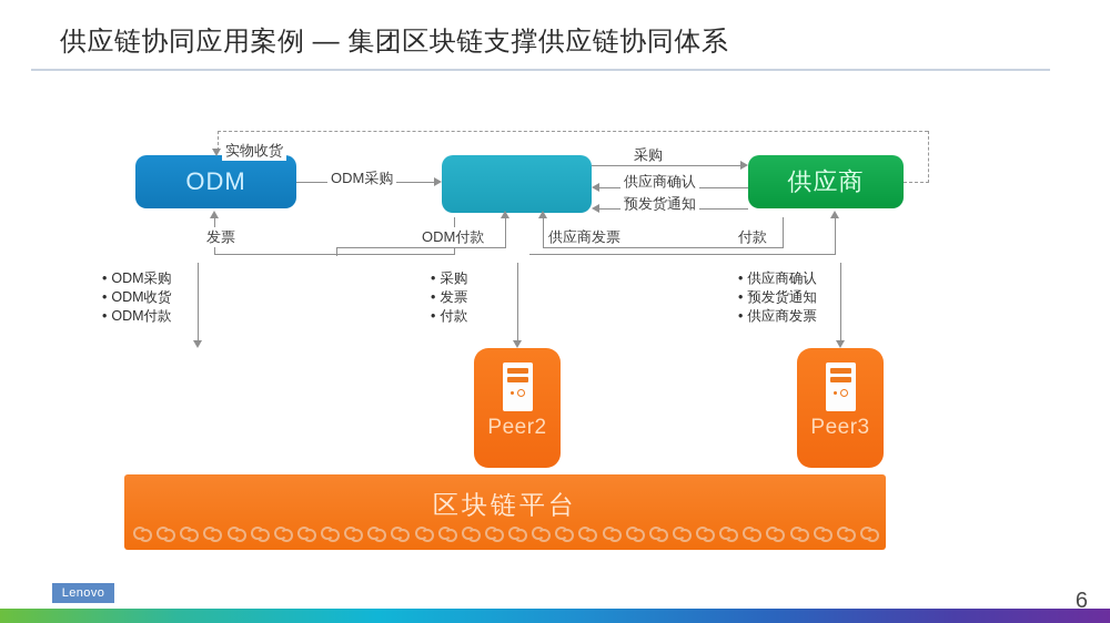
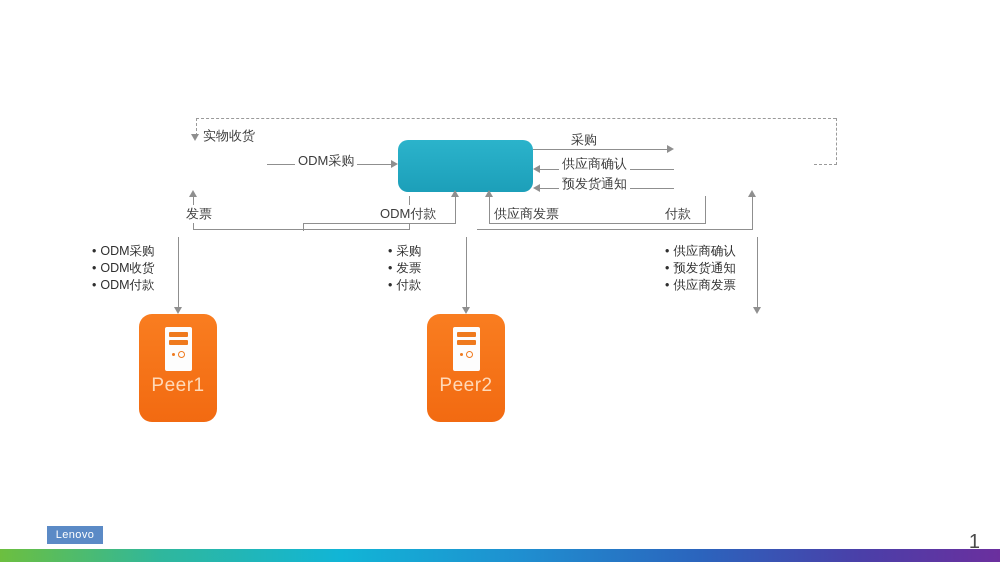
- 供应链协同应用案例 — 集团区块链支撑供应链协同体系
- ODM
- 供应商
  实物收货
  ODM采购
  采购
  供应商确认
  预发货通知
  发票
  ODM付款
  供应商发票
  付款
  ODM采购
  ODM收货
  ODM付款
  采购
  发票
  付款
  供应商确认
  预发货通知
  供应商发票
+ Peer1
  Peer2
- Peer3
- 区块链平台
  Lenovo
- 6
+ 1
